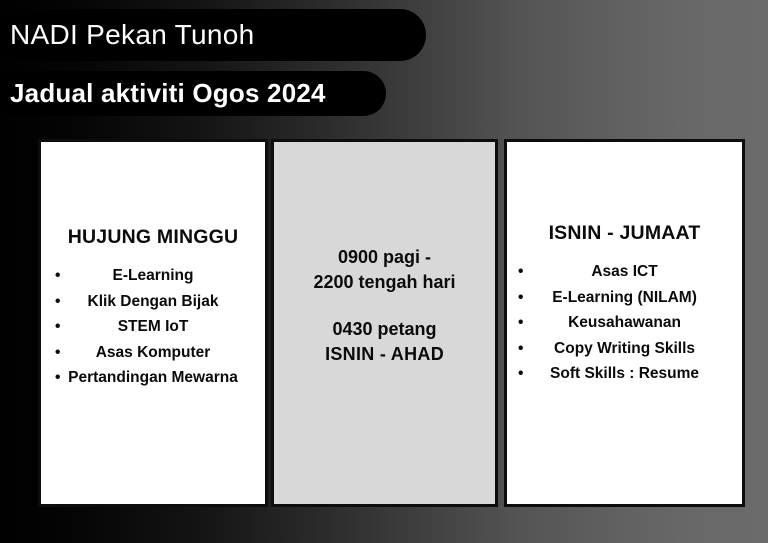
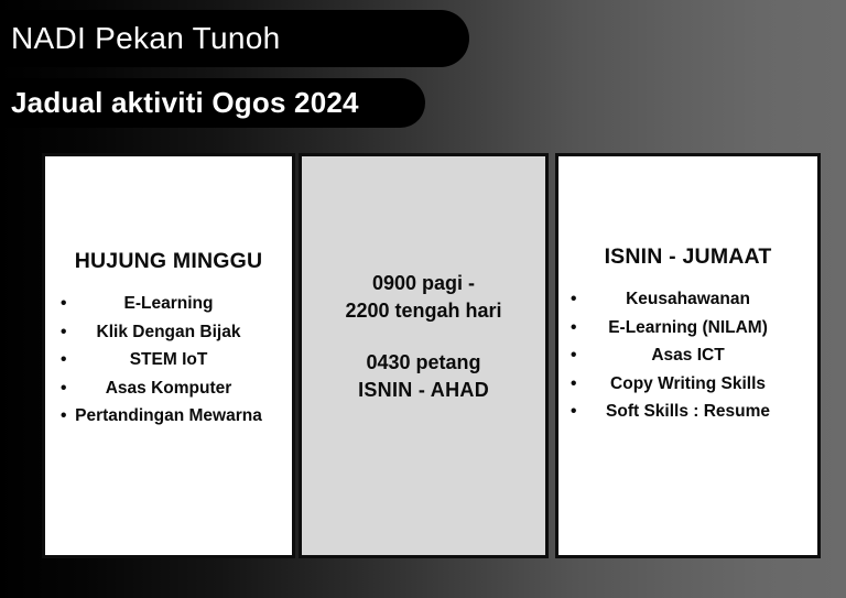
  NADI Pekan Tunoh
  Jadual aktiviti Ogos 2024
  HUJUNG MINGGU
  •
  E-Learning
  •
  Klik Dengan Bijak
  •
  STEM IoT
  •
  Asas Komputer
  •
  Pertandingan Mewarna
  0900 pagi -
  2200 tengah hari
  0430 petang
  ISNIN - AHAD
  ISNIN - JUMAAT
  •
- Asas ICT
+ Keusahawanan
  •
  E-Learning (NILAM)
  •
- Keusahawanan
+ Asas ICT
  •
  Copy Writing Skills
  •
  Soft Skills : Resume
